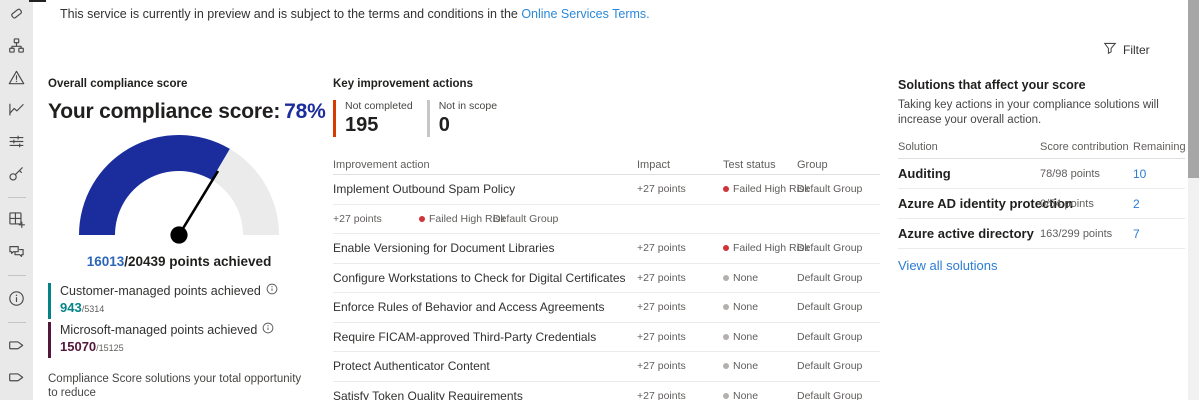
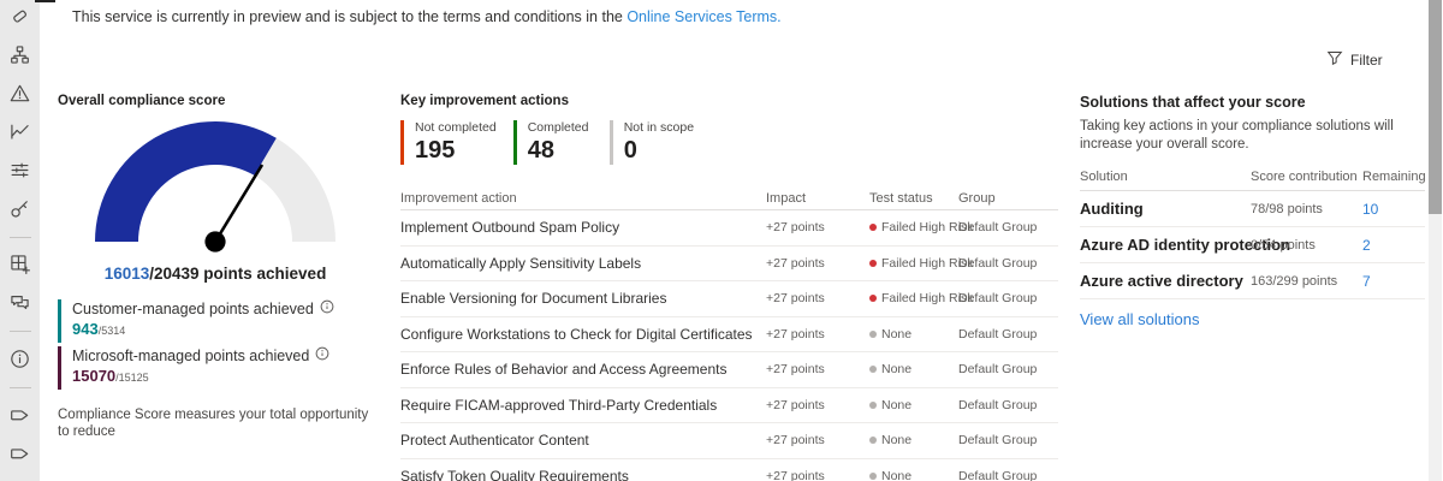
  This service is currently in preview and is subject to the terms and conditions in the Online Services Terms.
  Filter
  Overall compliance score
- Your compliance score: 78%
  16013/20439 points achieved
  Customer-managed points achieved
  943/5314
  Microsoft-managed points achieved
  15070/15125
- Compliance Score solutions your total opportunity to reduce
+ Compliance Score measures your total opportunity to reduce
  Key improvement actions
  Not completed
  195
+ Completed
+ 48
  Not in scope
  0
  Improvement action
  Impact
  Test status
  Group
  Implement Outbound Spam Policy
  +27 points
  Failed High Risk
  Default Group
+ Automatically Apply Sensitivity Labels
  +27 points
  Failed High Risk
  Default Group
  Enable Versioning for Document Libraries
  +27 points
  Failed High Risk
  Default Group
  Configure Workstations to Check for Digital Certificates
  +27 points
  None
  Default Group
  Enforce Rules of Behavior and Access Agreements
  +27 points
  None
  Default Group
  Require FICAM-approved Third-Party Credentials
  +27 points
  None
  Default Group
  Protect Authenticator Content
  +27 points
  None
  Default Group
  Satisfy Token Quality Requirements
  +27 points
  None
  Default Group
  Solutions that affect your score
- Taking key actions in your compliance solutions will increase your overall action.
+ Taking key actions in your compliance solutions will increase your overall score.
  Solution
  Score contribution
  Auditing
  78/98 points
  10
  Azure AD identity prote
  0/54 points
  2
  Azure active directory
  163/299 points
  7
  View all solutions
